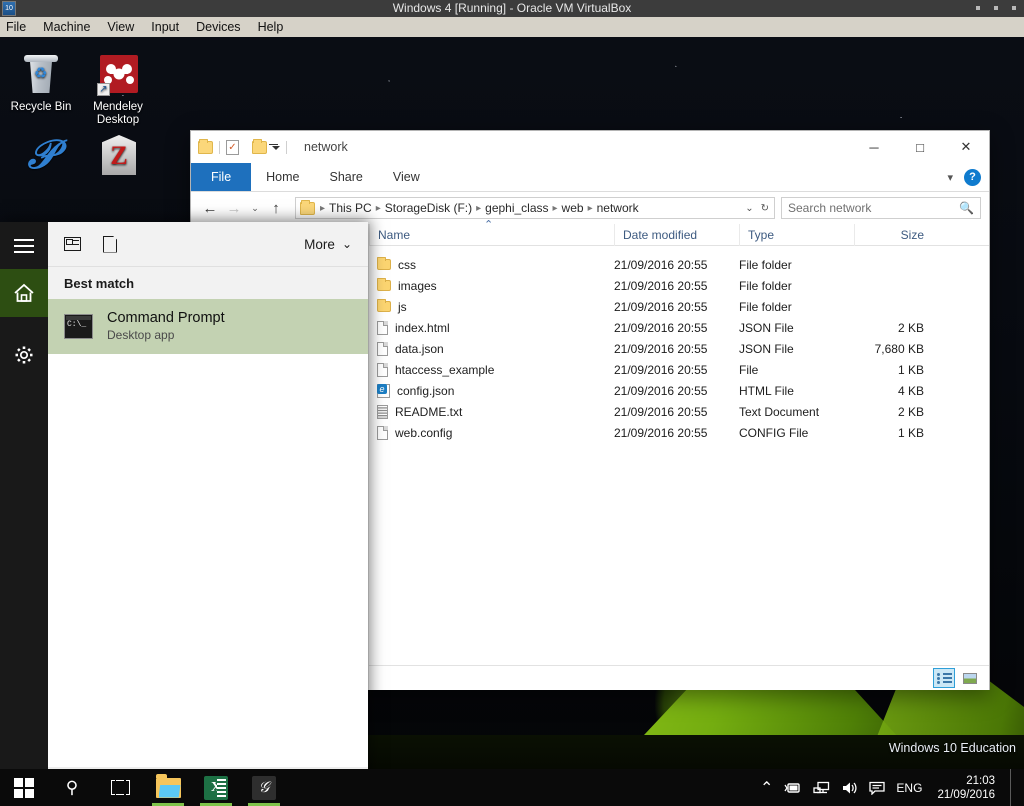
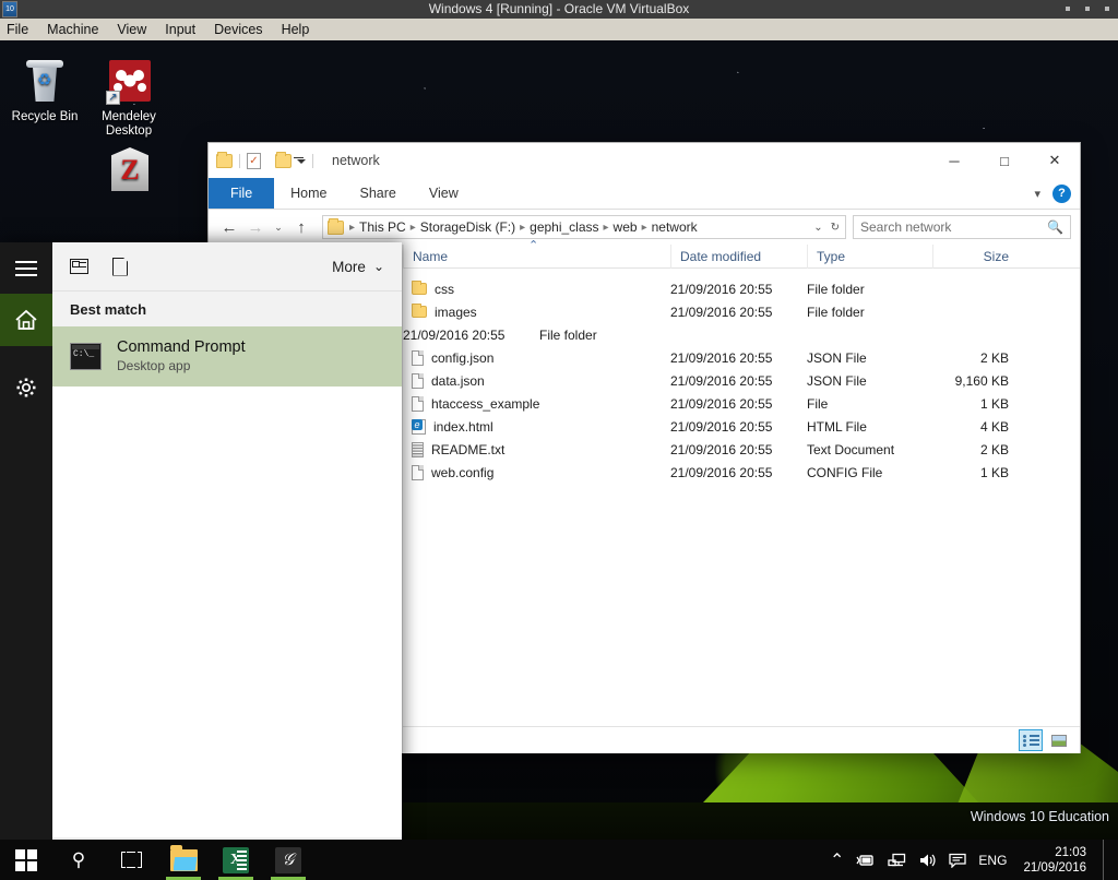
  Windows 4 [Running] - Oracle VM VirtualBox
  File
  Machine
  View
  Input
  Devices
  Help
  Windows 10 Education
  ♻
  Recycle Bin
  ↗
  Mendeley Desktop
- 𝒫
  Z
  ✓
  network
  ─
  □
  ✕
  File
  Home
  Share
  View
  ▾
  ?
  ←
  →
  ⌄
  ↑
  ▸
  This PC
  ▸
  StorageDisk (F:)
  ▸
  gephi_class
  ▸
  web
  ▸
  network
  ⌄
  ↻
  Search network
  🔍
  ⌃
  Name
  Date modified
  Type
  Size
  css
  21/09/2016 20:55
  File folder
  images
  21/09/2016 20:55
  File folder
- js
  21/09/2016 20:55
  File folder
- index.html
+ config.json
  21/09/2016 20:55
  JSON File
  2 KB
  data.json
  21/09/2016 20:55
  JSON File
- 7,680 KB
+ 9,160 KB
  htaccess_example
  21/09/2016 20:55
  File
  1 KB
- config.json
+ index.html
  21/09/2016 20:55
  HTML File
  4 KB
  README.txt
  21/09/2016 20:55
  Text Document
  2 KB
  web.config
  21/09/2016 20:55
  CONFIG File
  1 KB
  More
  ⌄
  Best match
  Command Prompt
  Desktop app
  ⚲
  X
  𝒢
  ⌃
  ENG
  21:03
  21/09/2016
